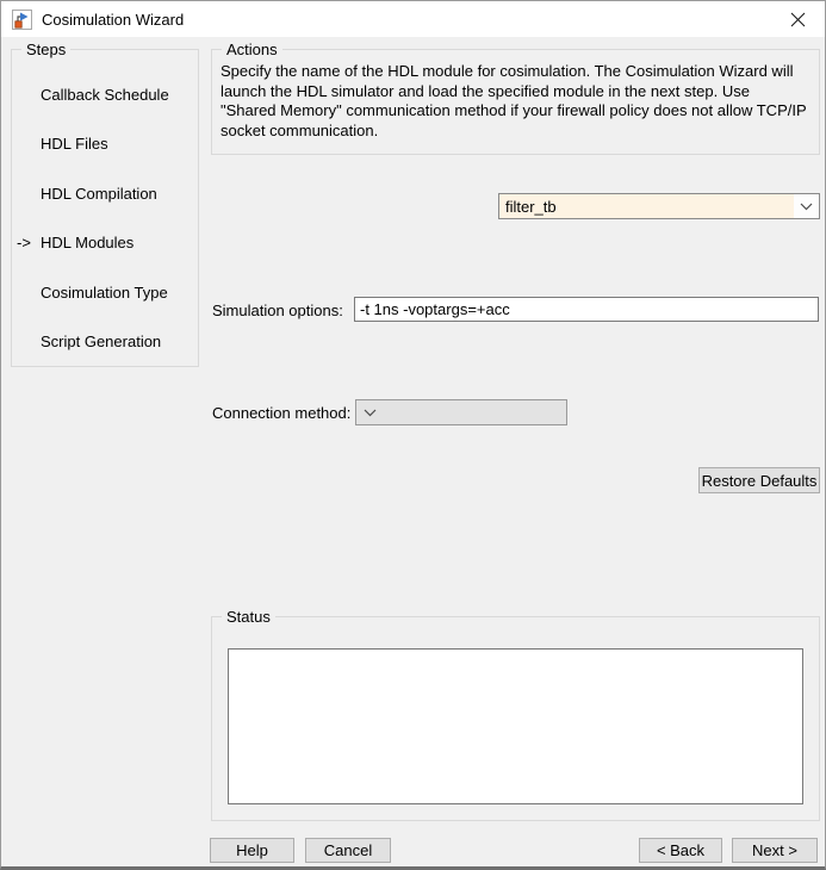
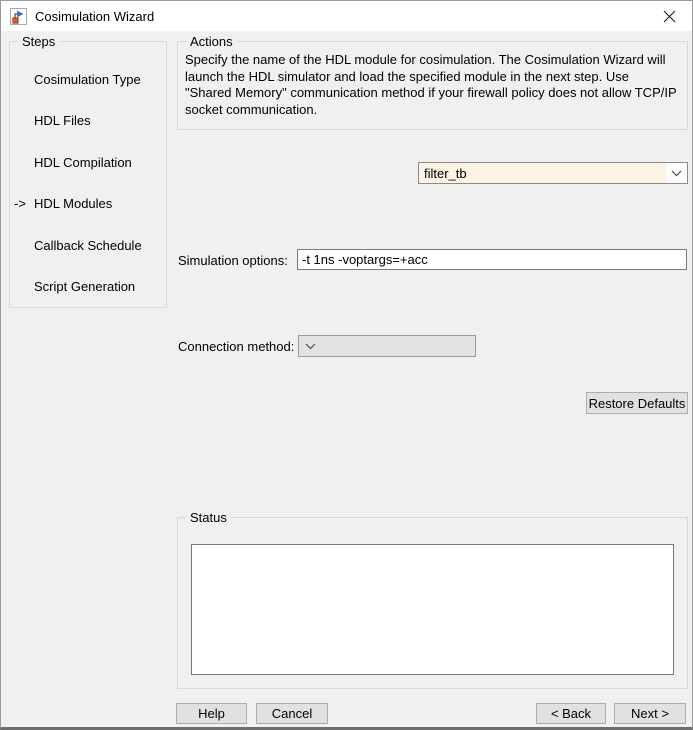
  Cosimulation Wizard
  Steps
- Callback Schedule
+ Cosimulation Type
  HDL Files
  HDL Compilation
  ->
  HDL Modules
- Cosimulation Type
+ Callback Schedule
  Script Generation
  Actions
  Specify the name of the HDL module for cosimulation. The Cosimulation Wizard will launch the HDL simulator and load the specified module in the next step. Use "Shared Memory" communication method if your firewall policy does not allow TCP/IP socket communication.
  filter_tb
  Simulation options:
  -t 1ns -voptargs=+acc
  Connection method:
  Restore Defaults
  Status
  Help
  Cancel
  < Back
  Next >
